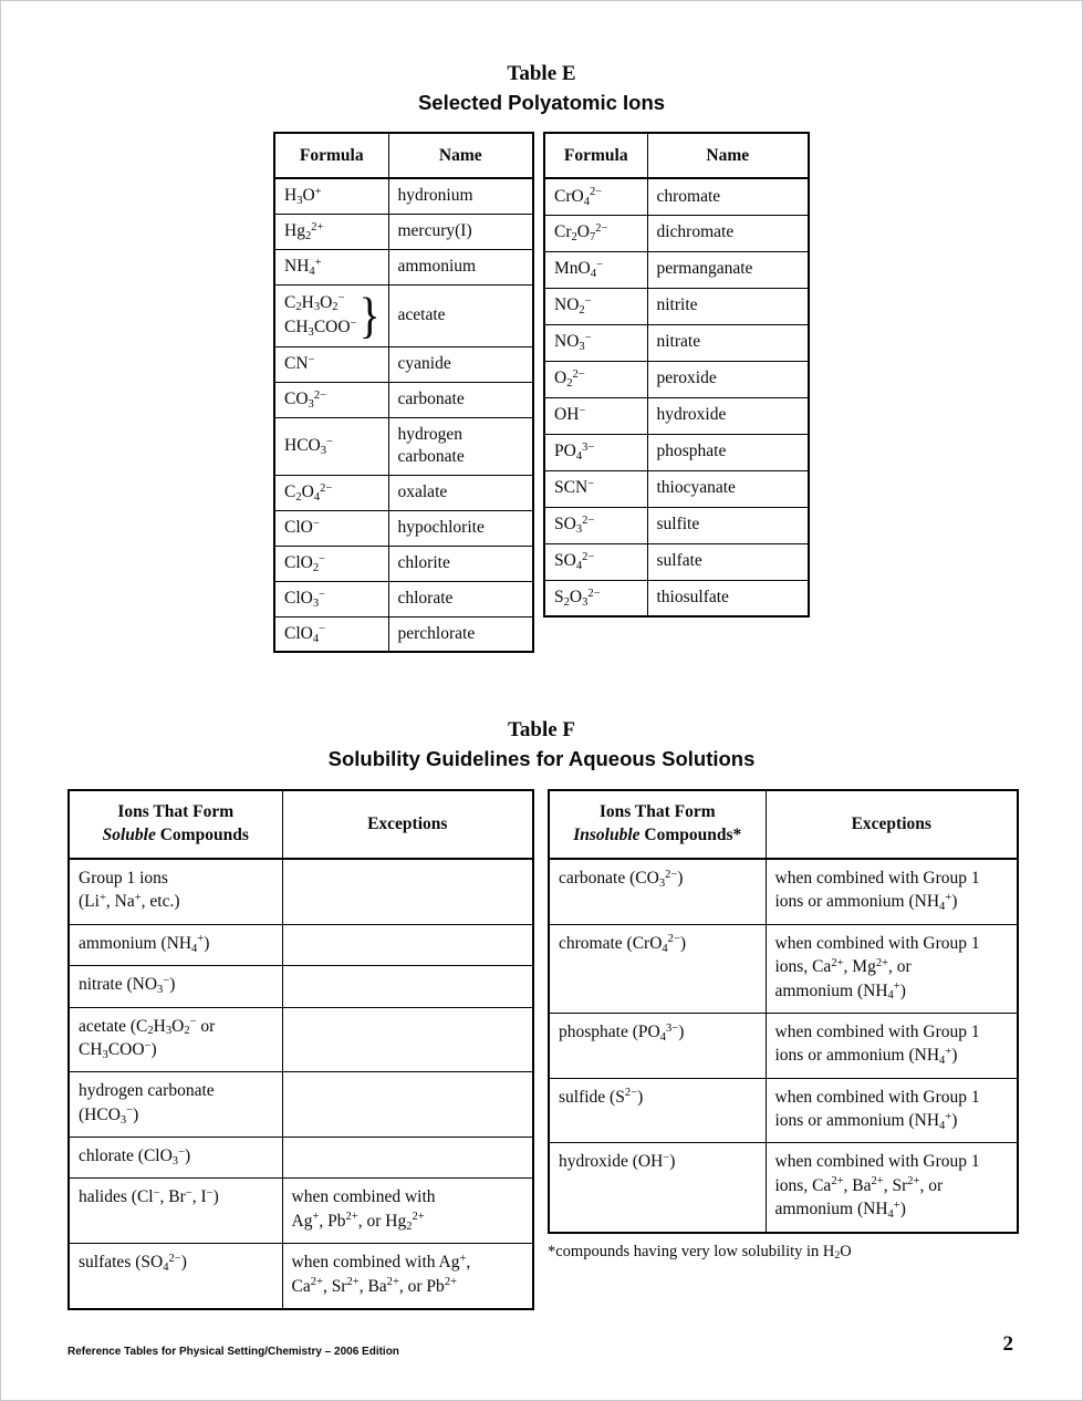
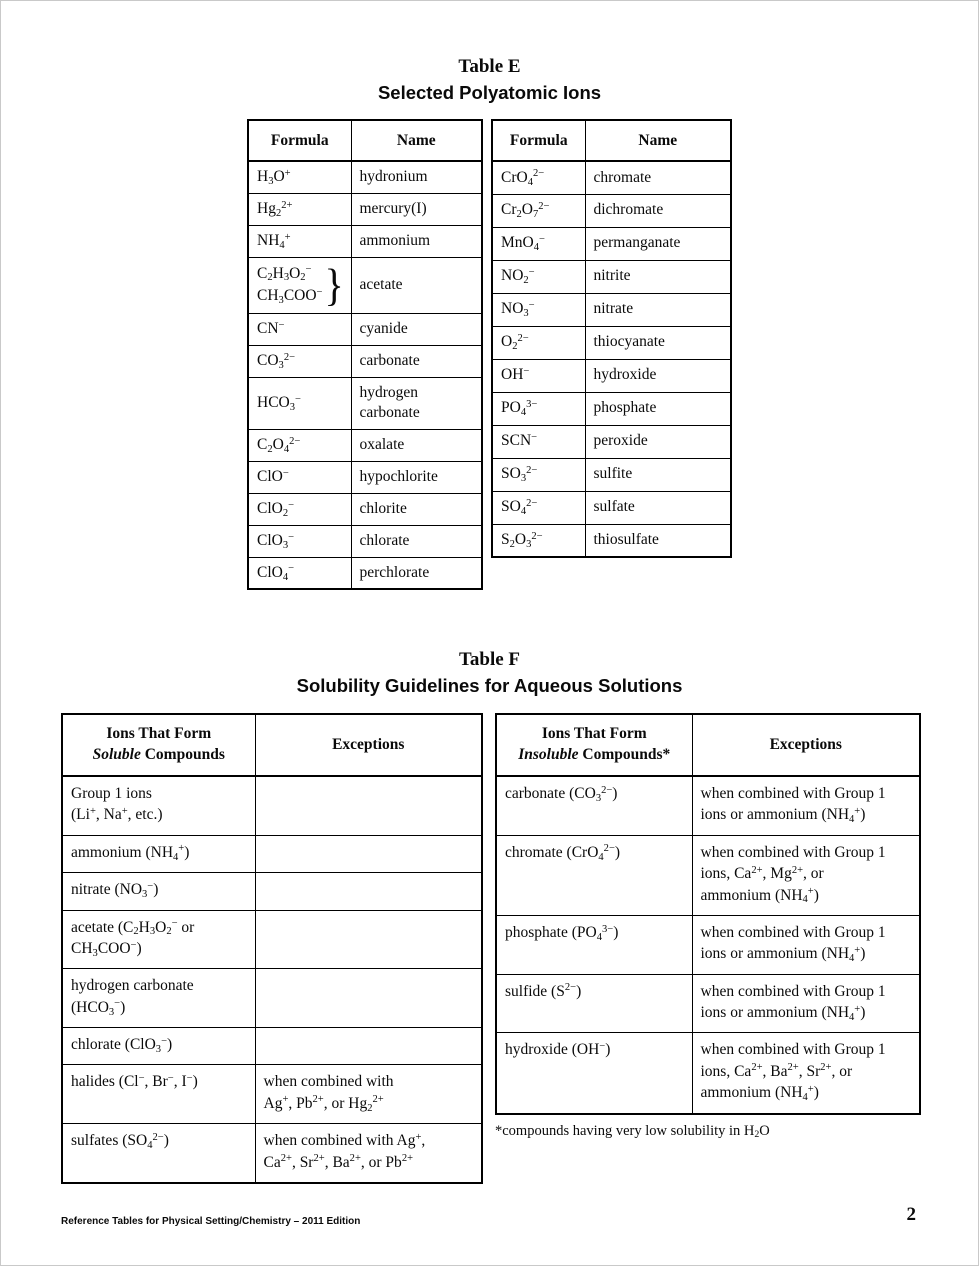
  Table E
  Selected Polyatomic Ions
  Formula	Name
  H3O+	hydronium
  Hg22+	mercury(I)
  NH4+	ammonium
  C2H3O2−CH3COO− }	acetate
  CN−	cyanide
  CO32−	carbonate
  HCO3−	hydrogen carbonate
  C2O42−	oxalate
  ClO−	hypochlorite
  ClO2−	chlorite
  ClO3−	chlorate
  ClO4−	perchlorate
  Formula	Name
  CrO42−	chromate
  Cr2O72−	dichromate
  MnO4−	permanganate
  NO2−	nitrite
  NO3−	nitrate
- O22−	peroxide
+ O22−	thiocyanate
  OH−	hydroxide
  PO43−	phosphate
- SCN−	thiocyanate
+ SCN−	peroxide
  SO32−	sulfite
  SO42−	sulfate
  S2O32−	thiosulfate
  Table F
  Solubility Guidelines for Aqueous Solutions
  Ions That FormSoluble Compounds	Exceptions
  Group 1 ions(Li+, Na+, etc.)
  ammonium (NH4+)
  nitrate (NO3−)
  acetate (C2H3O2− orCH3COO−)
  hydrogen carbonate(HCO3−)
  chlorate (ClO3−)
  halides (Cl−, Br−, I−)	when combined withAg+, Pb2+, or Hg22+
  sulfates (SO42−)	when combined with Ag+,Ca2+, Sr2+, Ba2+, or Pb2+
  Ions That FormInsoluble Compounds*	Exceptions
  carbonate (CO32−)	when combined with Group 1ions or ammonium (NH4+)
  chromate (CrO42−)	when combined with Group 1ions, Ca2+, Mg2+, orammonium (NH4+)
  phosphate (PO43−)	when combined with Group 1ions or ammonium (NH4+)
  sulfide (S2−)	when combined with Group 1ions or ammonium (NH4+)
  hydroxide (OH−)	when combined with Group 1ions, Ca2+, Ba2+, Sr2+, orammonium (NH4+)
  *compounds having very low solubility in H2O
- Reference Tables for Physical Setting/Chemistry – 2006 Edition
+ Reference Tables for Physical Setting/Chemistry – 2011 Edition
  2
